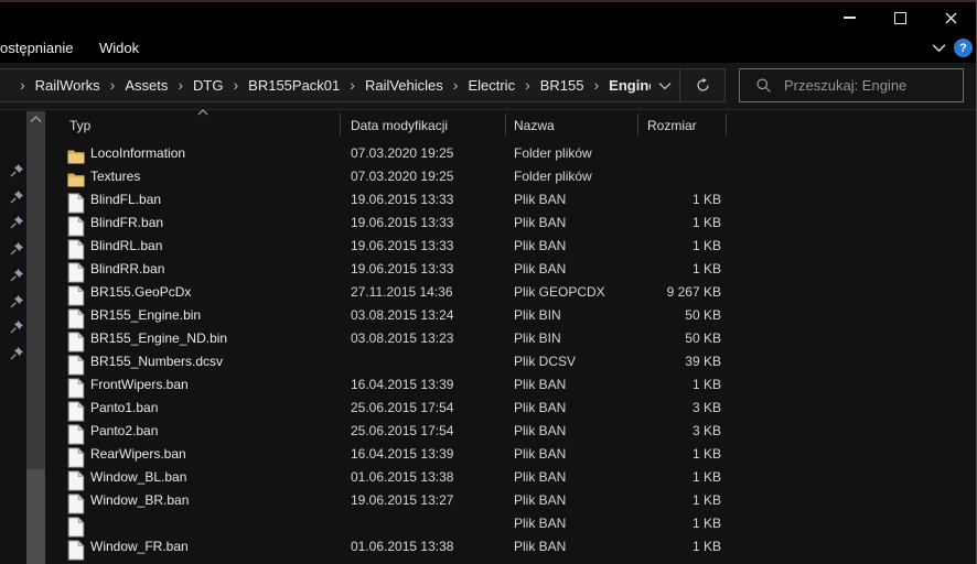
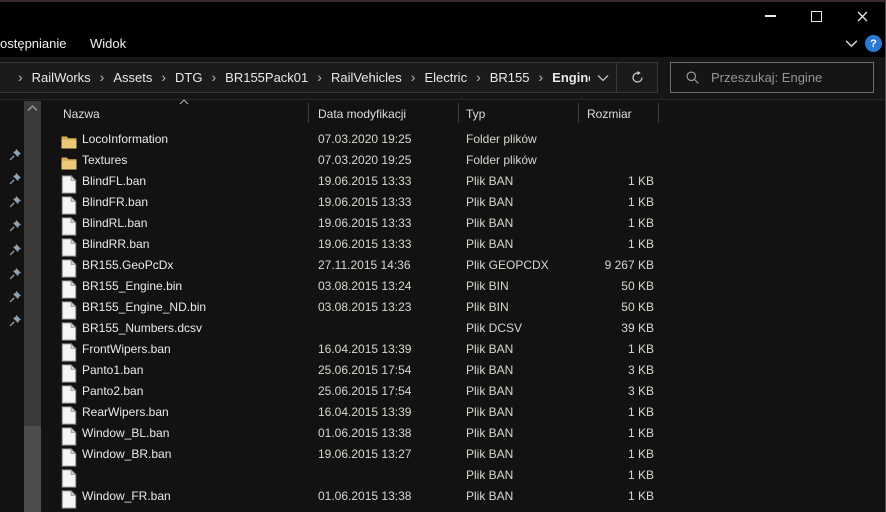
  ostępnianie
  Widok
  ?
  ›
  RailWorks
  ›
  Assets
  ›
  DTG
  ›
  BR155Pack01
  ›
  RailVehicles
  ›
  Electric
  ›
  BR155
  ›
  Engin
  Przeszukaj: Engine
- Typ
+ Nazwa
  Data modyfikacji
- Nazwa
+ Typ
  Rozmiar
  LocoInformation
  07.03.2020 19:25
  Folder plików
  Textures
  07.03.2020 19:25
  Folder plików
  BlindFL.ban
  19.06.2015 13:33
  Plik BAN
  1 KB
  BlindFR.ban
  19.06.2015 13:33
  Plik BAN
  1 KB
  BlindRL.ban
  19.06.2015 13:33
  Plik BAN
  1 KB
  BlindRR.ban
  19.06.2015 13:33
  Plik BAN
  1 KB
  BR155.GeoPcDx
  27.11.2015 14:36
  Plik GEOPCDX
  9 267 KB
  BR155_Engine.bin
  03.08.2015 13:24
  Plik BIN
  50 KB
  BR155_Engine_ND.bin
  03.08.2015 13:23
  Plik BIN
  50 KB
  BR155_Numbers.dcsv
  Plik DCSV
  39 KB
  FrontWipers.ban
  16.04.2015 13:39
  Plik BAN
  1 KB
  Panto1.ban
  25.06.2015 17:54
  Plik BAN
  3 KB
  Panto2.ban
  25.06.2015 17:54
  Plik BAN
  3 KB
  RearWipers.ban
  16.04.2015 13:39
  Plik BAN
  1 KB
  Window_BL.ban
  01.06.2015 13:38
  Plik BAN
  1 KB
  Window_BR.ban
  19.06.2015 13:27
  Plik BAN
  1 KB
  Plik BAN
  1 KB
  Window_FR.ban
  01.06.2015 13:38
  Plik BAN
  1 KB
